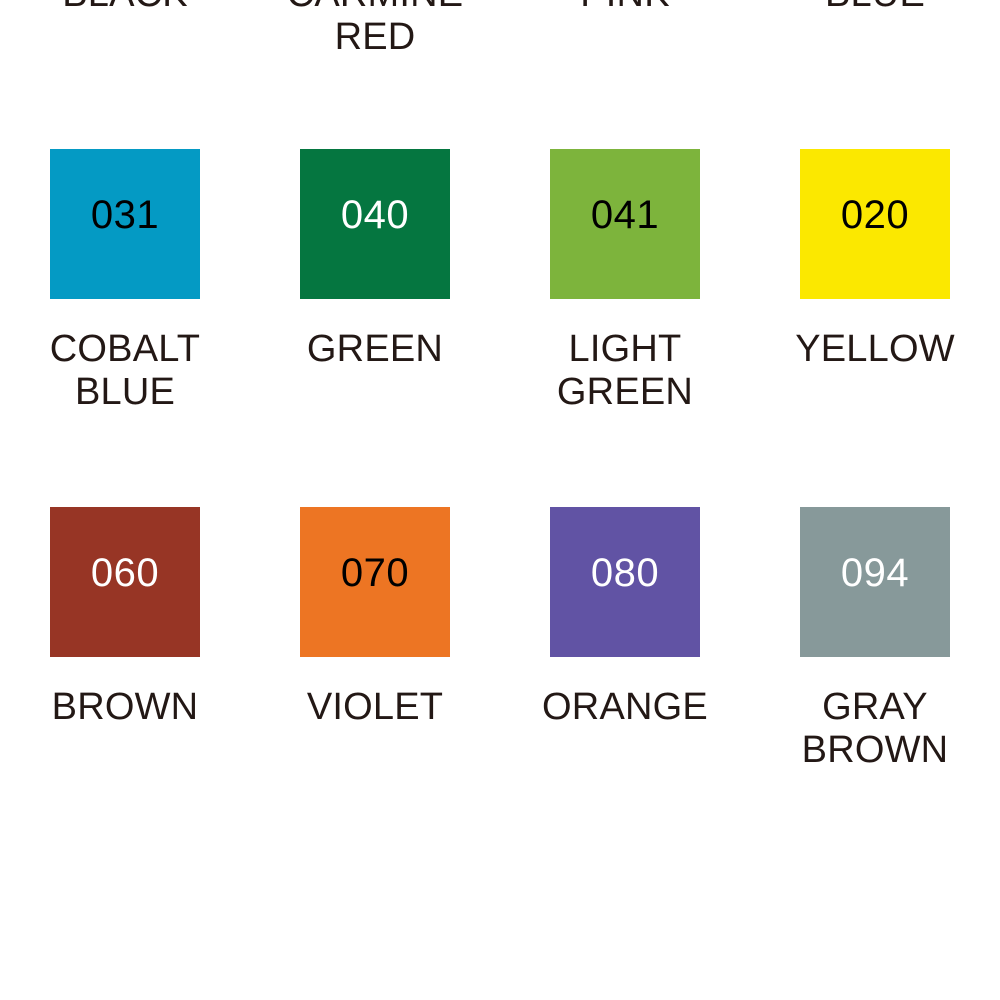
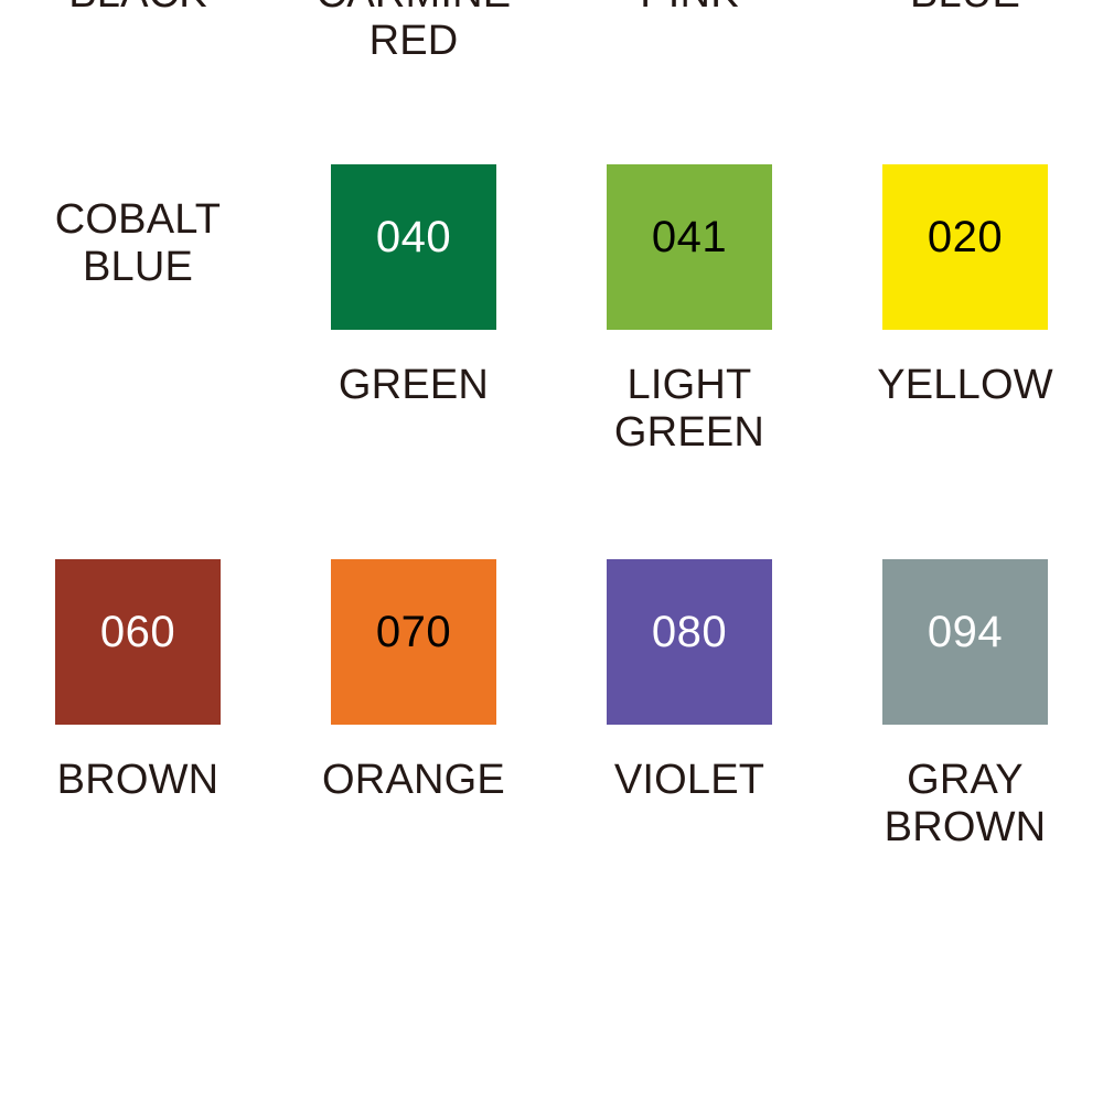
  RED
- 031
  COBALT
  BLUE
  040
  GREEN
  041
  LIGHT
  GREEN
  020
  YELLOW
  060
  BROWN
  070
- VIOLET
+ ORANGE
  080
- ORANGE
+ VIOLET
  094
  GRAY
  BROWN
